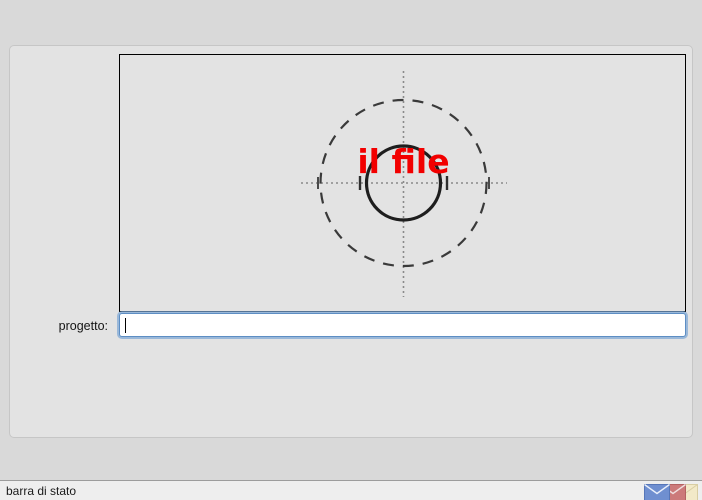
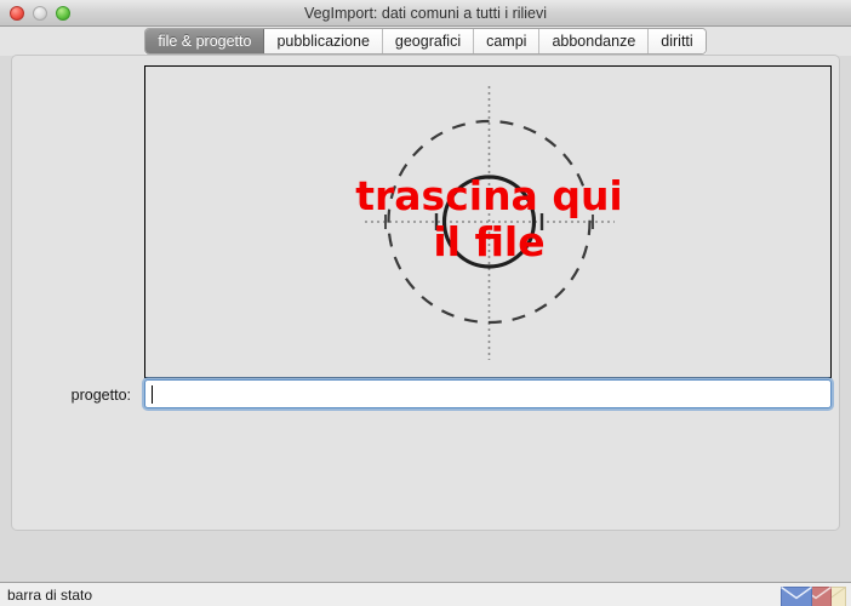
+ VegImport: dati comuni a tutti i rilievi
+ file & progetto
+ pubblicazione
+ geografici
+ campi
+ abbondanze
+ diritti
+ trascina qui
  il file
  progetto:
  barra di stato
